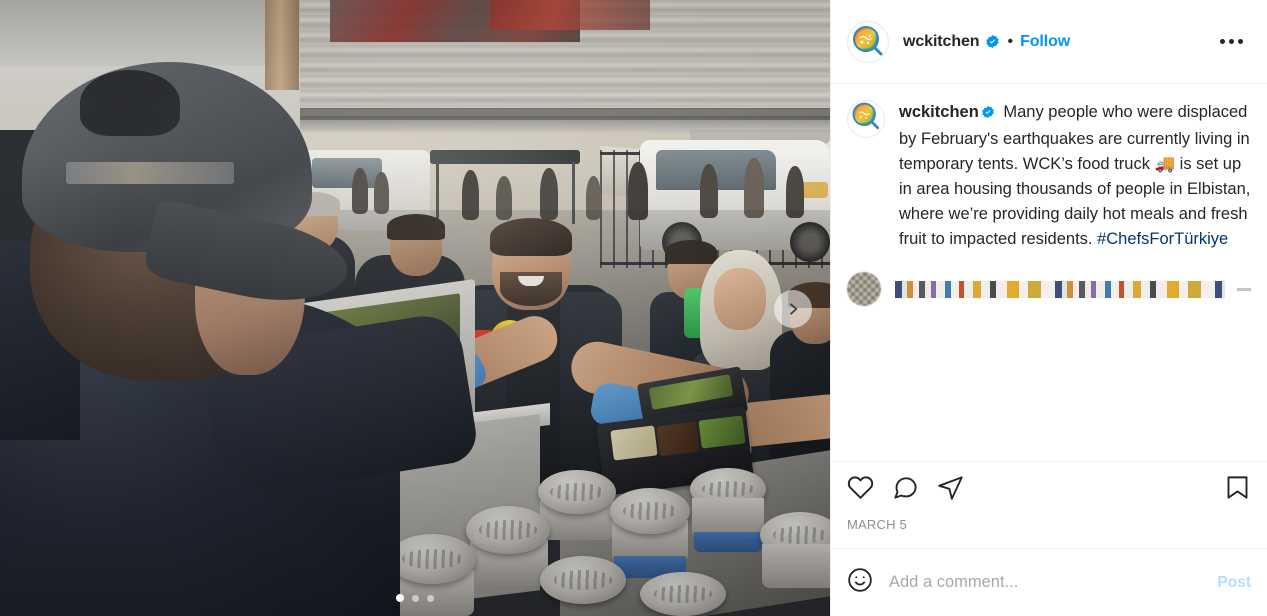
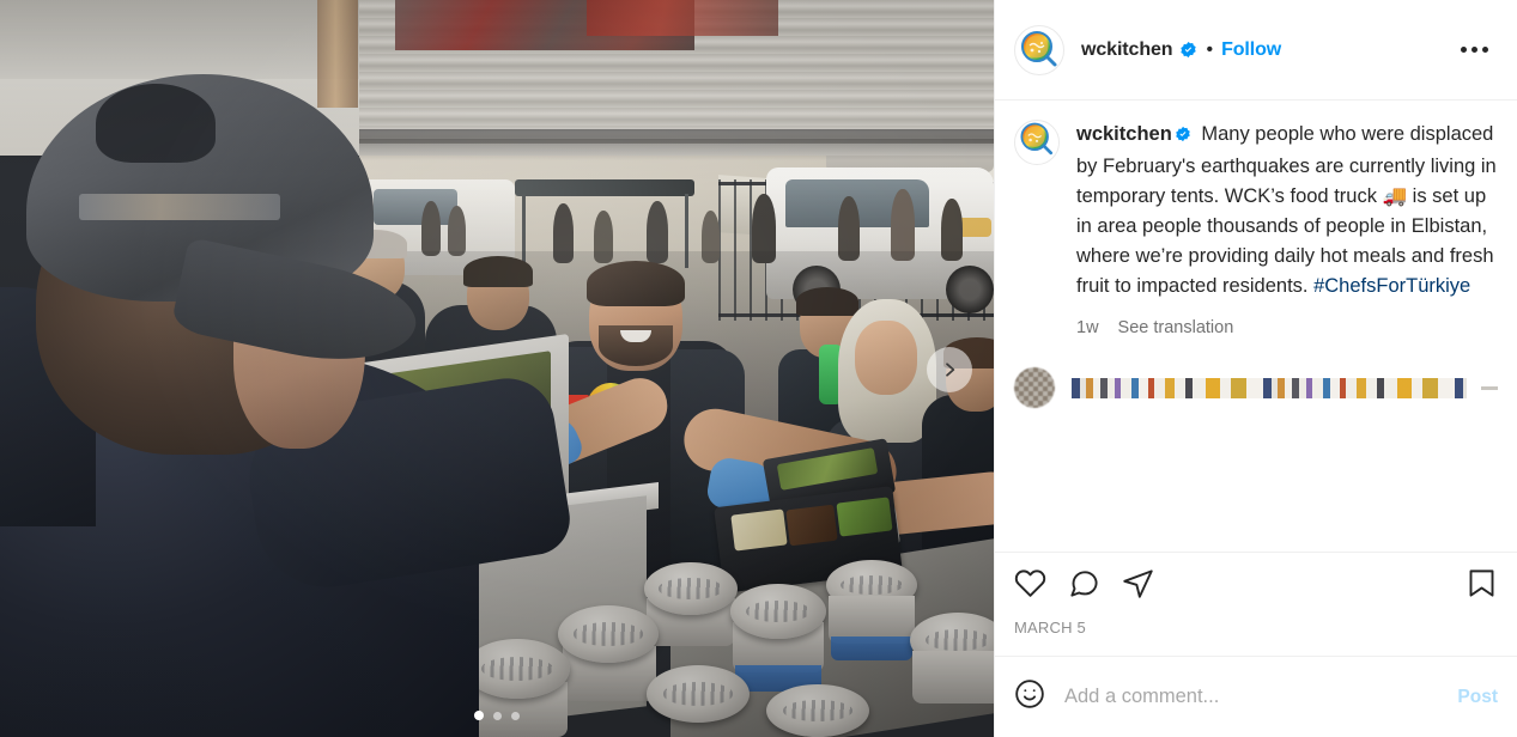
  wckitchen
  •
  Follow
- wckitchen Many people who were displaced by February's earthquakes are currently living in temporary tents. WCK’s food truck 🚚 is set up in area housing thousands of people in Elbistan, where we’re providing daily hot meals and fresh fruit to impacted residents. #ChefsForTürkiye
+ wckitchen Many people who were displaced by February's earthquakes are currently living in temporary tents. WCK’s food truck 🚚 is set up in area people thousands of people in Elbistan, where we’re providing daily hot meals and fresh fruit to impacted residents. #ChefsForTürkiye
+ 1w
+ See translation
  MARCH 5
  Add a comment...
  Post
